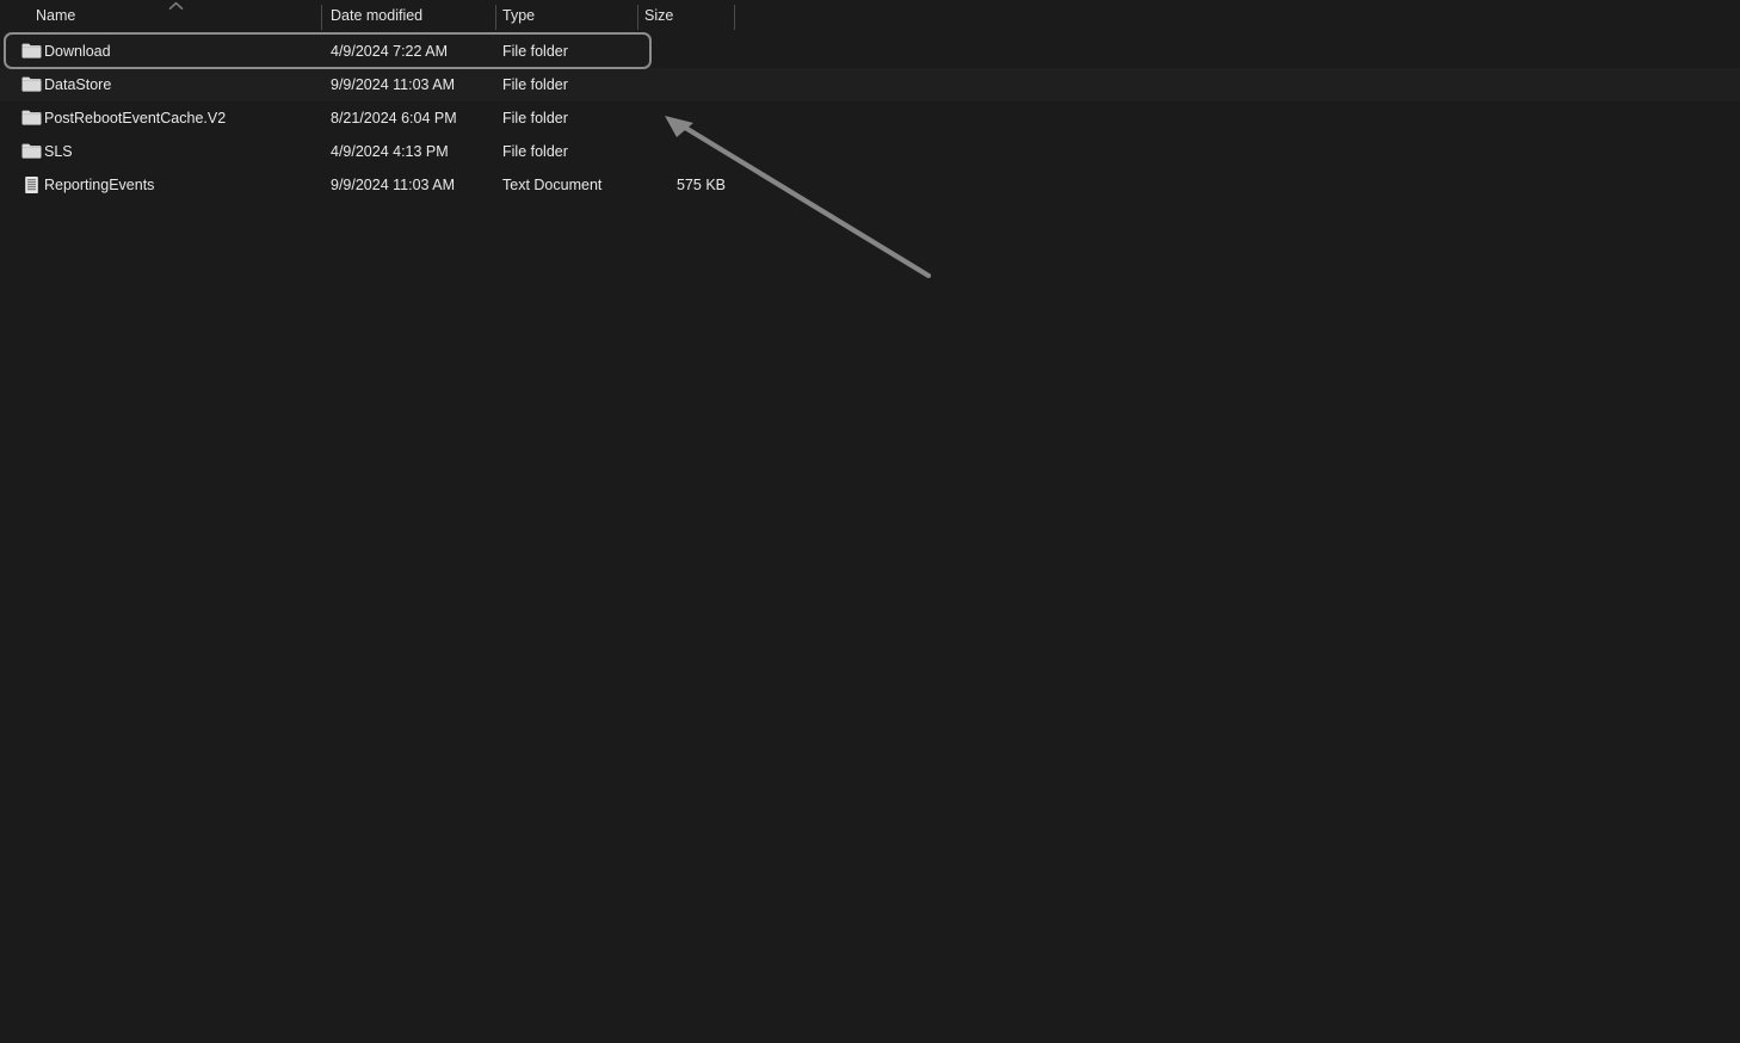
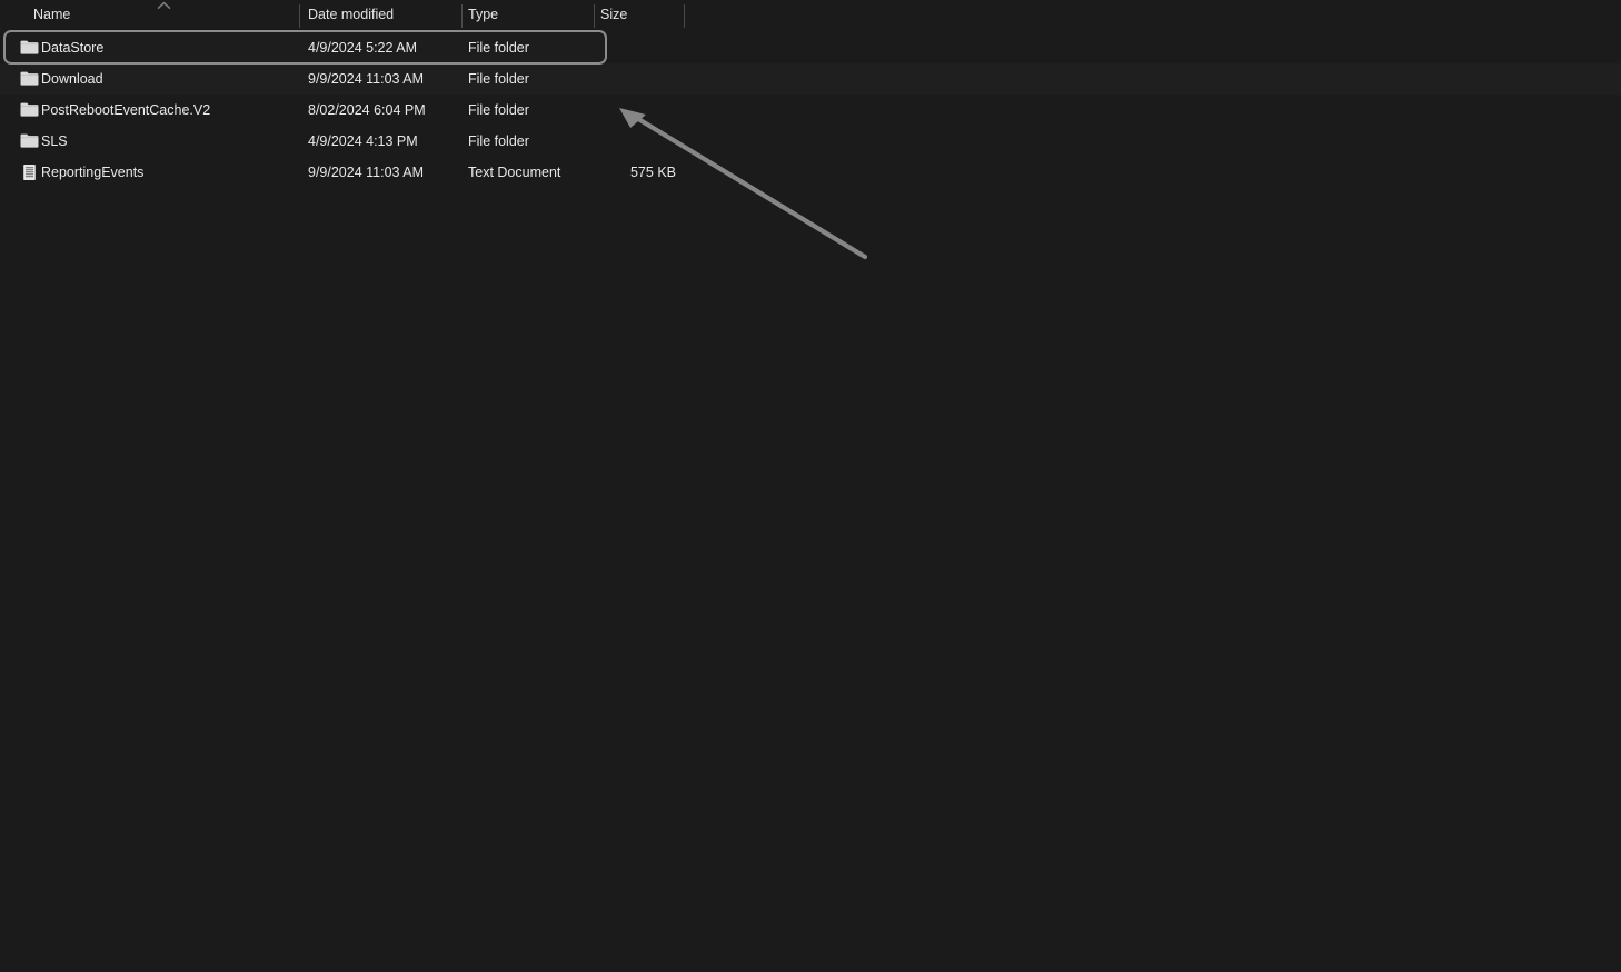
  Name
  Date modified
  Type
  Size
- Download
+ DataStore
- 4/9/2024 7:22 AM
+ 4/9/2024 5:22 AM
  File folder
- DataStore
+ Download
  9/9/2024 11:03 AM
  File folder
  PostRebootEventCache.V2
- 8/21/2024 6:04 PM
+ 8/02/2024 6:04 PM
  File folder
  SLS
  4/9/2024 4:13 PM
  File folder
  ReportingEvents
  9/9/2024 11:03 AM
  Text Document
  575 KB
